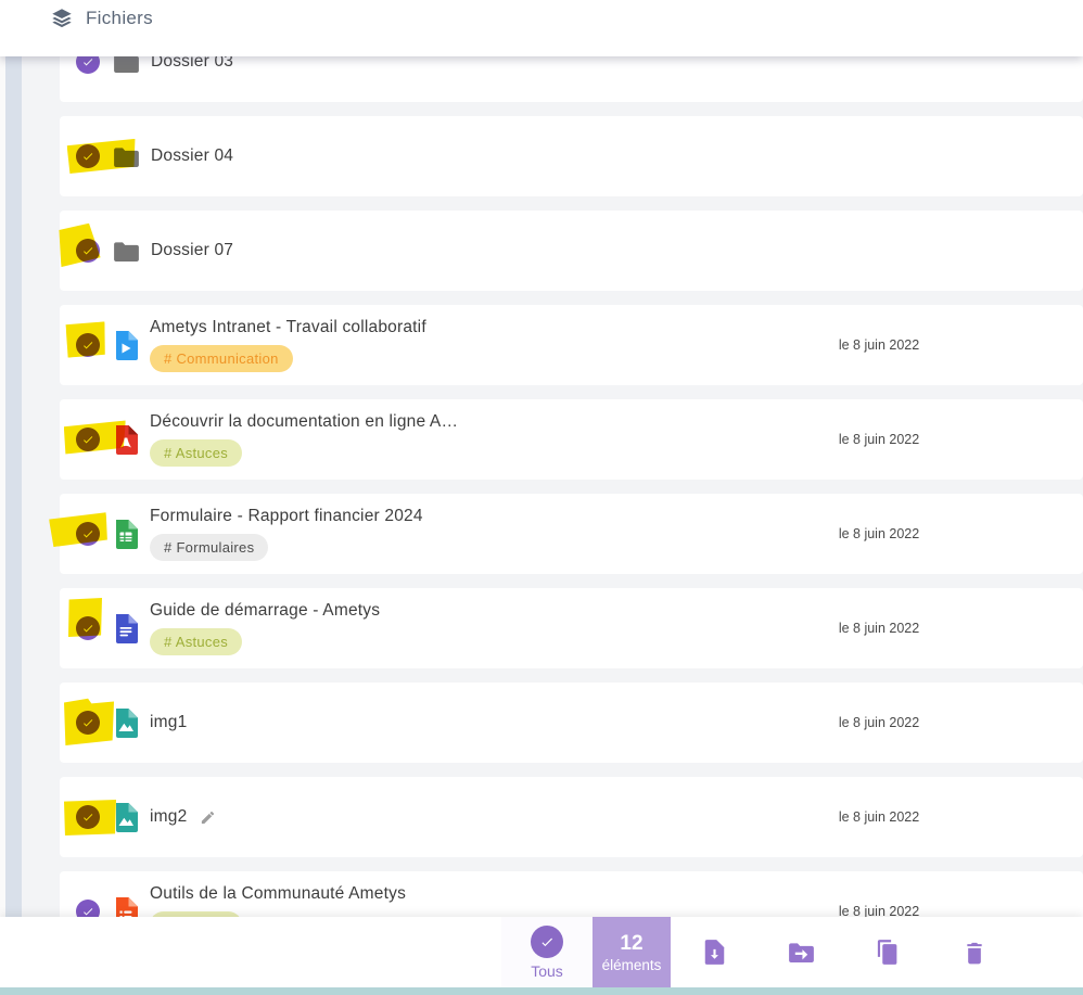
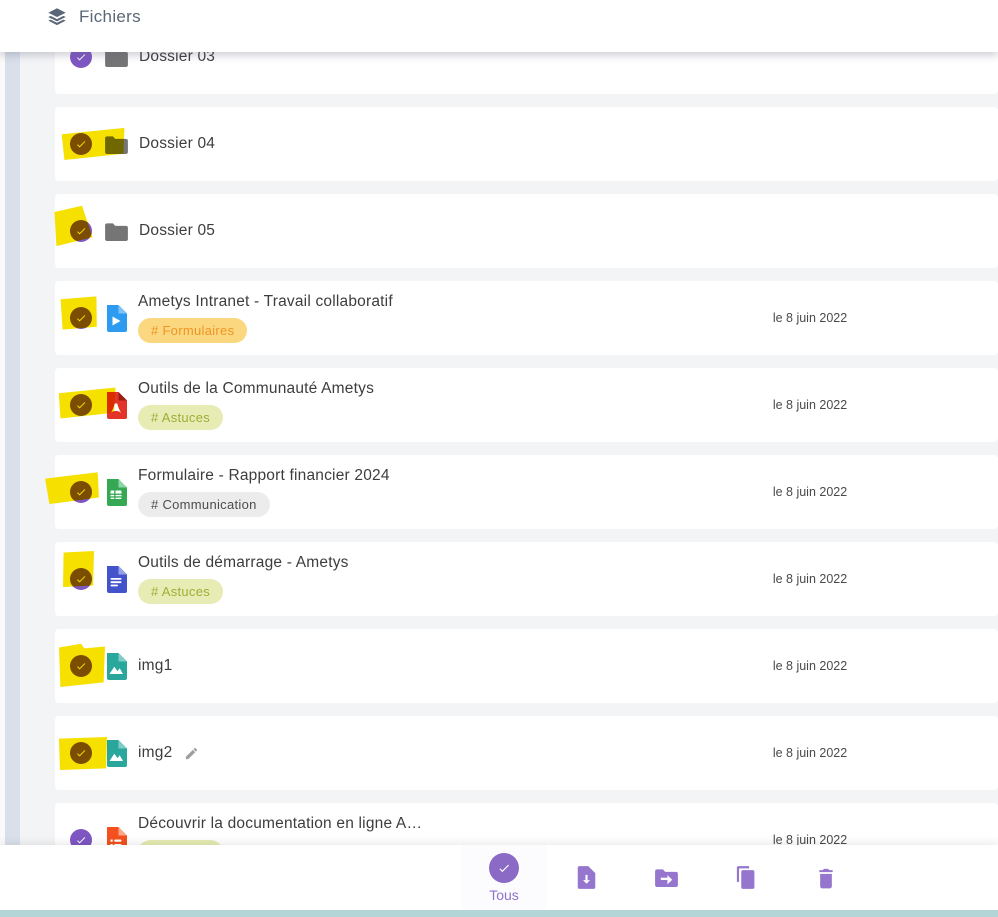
  Fichiers
  Dossier 03
  Dossier 04
- Dossier 07
+ Dossier 05
  Ametys Intranet - Travail collaboratif
- # Communication
+ # Formulaires
  le 8 juin 2022
- Découvrir la documentation en ligne A…
+ Outils de la Communauté Ametys
  # Astuces
  le 8 juin 2022
  Formulaire - Rapport financier 2024
- # Formulaires
+ # Communication
  le 8 juin 2022
- Guide de démarrage - Ametys
+ Outils de démarrage - Ametys
  # Astuces
  le 8 juin 2022
  img1
  le 8 juin 2022
  img2
  le 8 juin 2022
- Outils de la Communauté Ametys
+ Découvrir la documentation en ligne A…
  le 8 juin 2022
  Tous
- 12
- éléments
